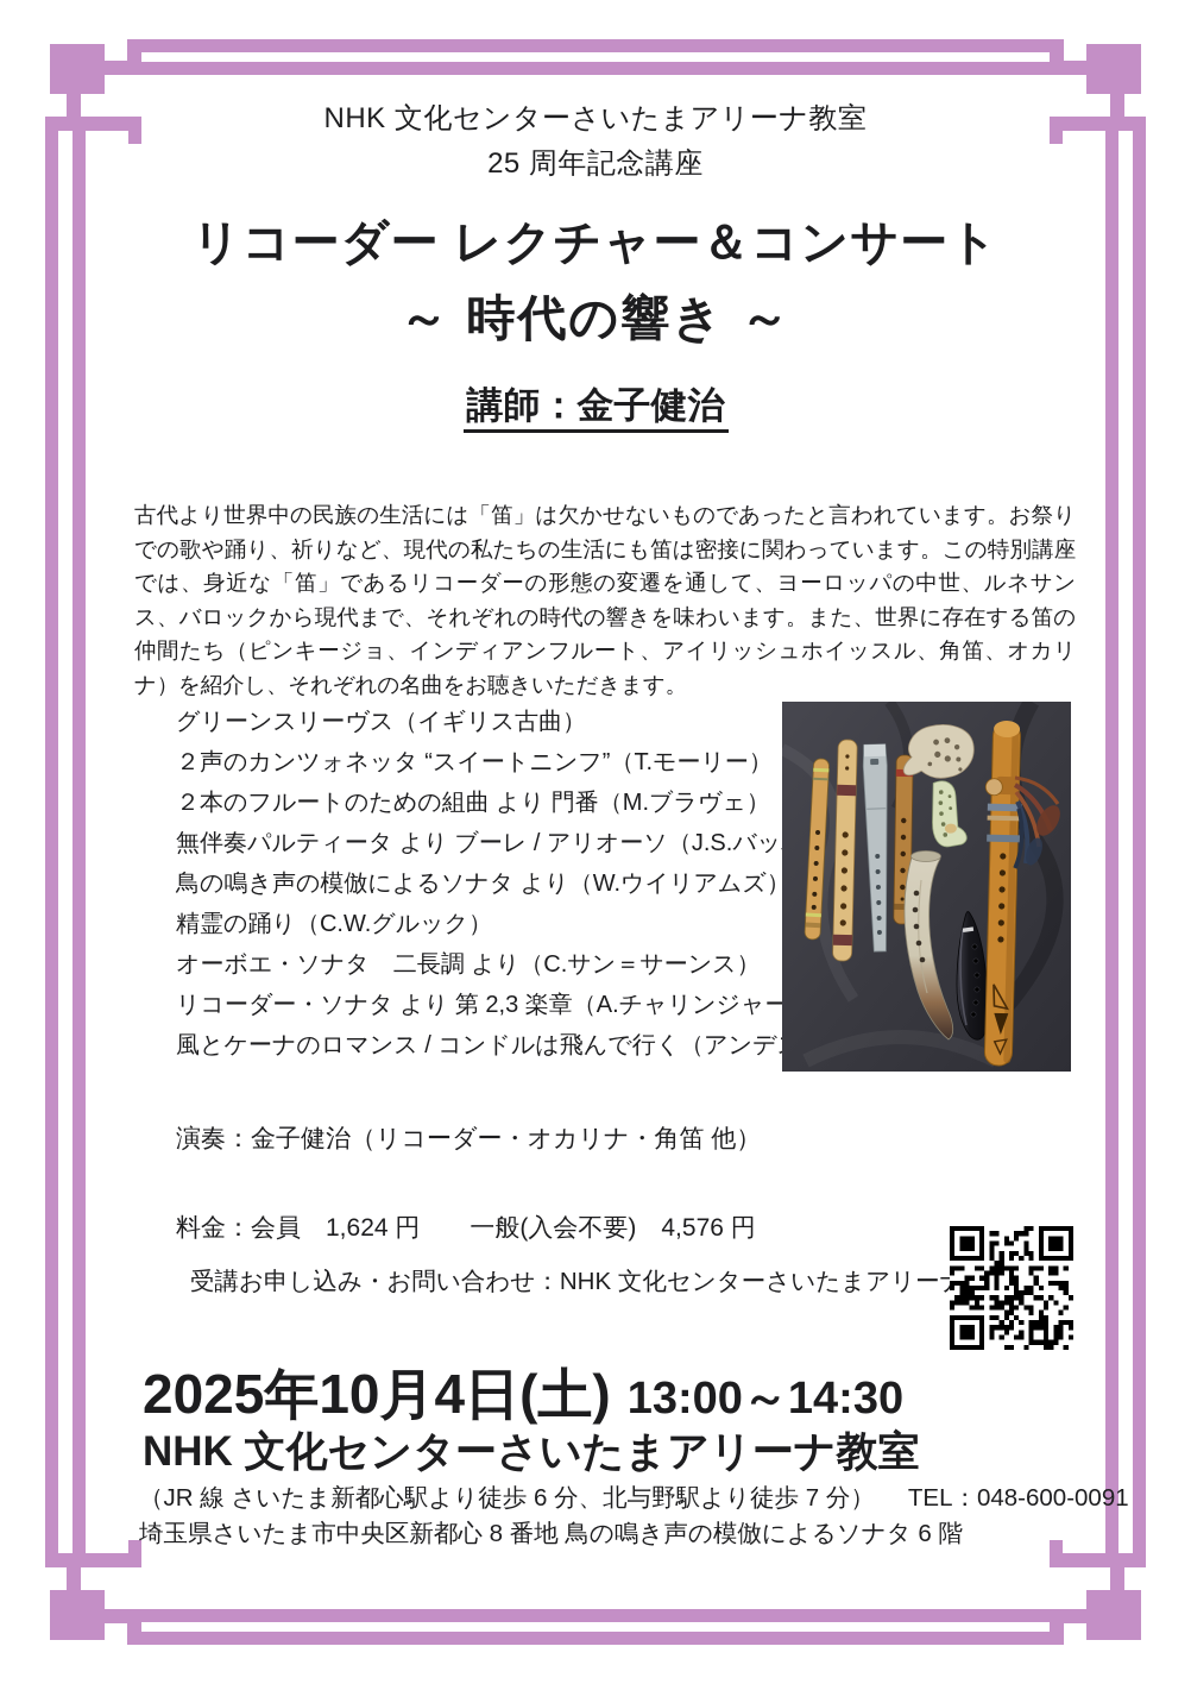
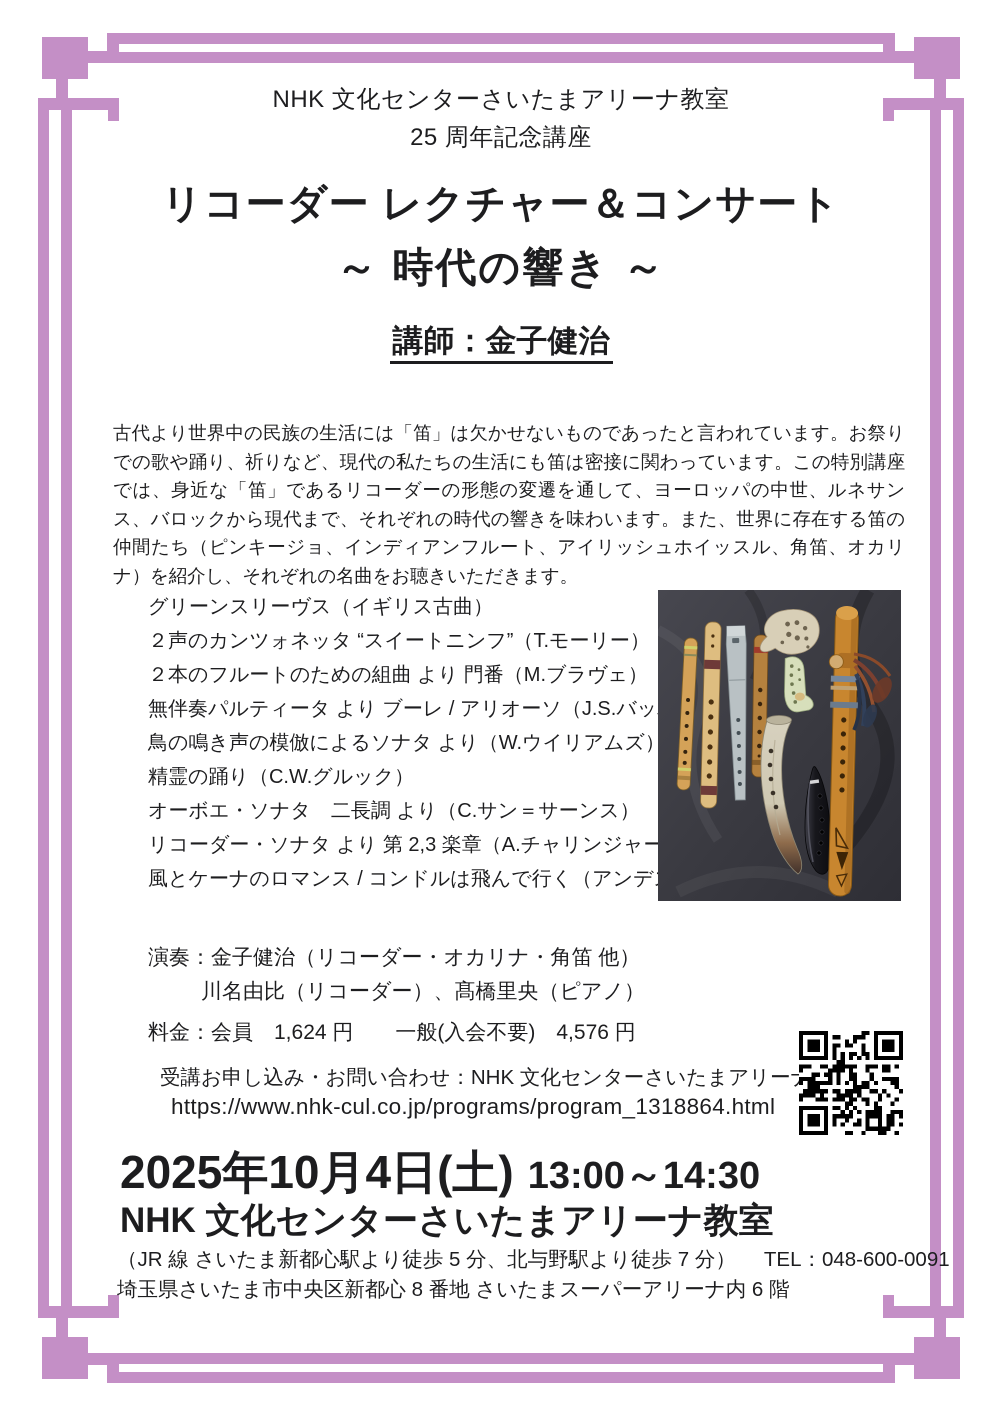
  NHK 文化センターさいたまアリーナ教室
  25 周年記念講座
  リコーダー レクチャー＆コンサート
  ～ 時代の響き ～
  講師：金子健治
  古代より世界中の民族の生活には「笛」は欠かせないものであったと言われています。お祭りでの歌や踊り、祈りなど、現代の私たちの生活にも笛は密接に関わっています。この特別講座では、身近な「笛」であるリコーダーの形態の変遷を通して、ヨーロッパの中世、ルネサンス、バロックから現代まで、それぞれの時代の響きを味わいます。また、世界に存在する笛の仲間たち（ピンキージョ、インディアンフルート、アイリッシュホイッスル、角笛、オカリナ）を紹介し、それぞれの名曲をお聴きいただきます。
  グリーンスリーヴス（イギリス古曲）
  ２声のカンツォネッタ “スイートニンフ”（T.モーリー）
  ２本のフルートのための組曲 より 門番（M.ブラヴェ）
  無伴奏パルティータ より ブーレ / アリオーソ（J.S.バッ
  鳥の鳴き声の模倣によるソナタ より（W.ウイリアムズ）
  精霊の踊り（C.W.グルック）
  オーボエ・ソナタ 二長調 より（C.サン＝サーンス）
  リコーダー・ソナタ より 第 2,3 楽章（A.チャリンジャー
  風とケーナのロマンス / コンドルは飛んで行く（アンデ
  演奏：金子健治（リコーダー・オカリナ・角笛 他）
+ 川名由比（リコーダー）、髙橋里央（ピアノ）
  料金：会員 1,624 円 一般(入会不要) 4,576 円
  受講お申し込み・お問い合わせ：NHK 文化センターさいたまアリー
+ https://www.nhk-cul.co.jp/programs/program_1318864.html
  2025年10月4日(土)
  13:00～14:30
  NHK 文化センターさいたまアリーナ教室
- （JR 線 さいたま新都心駅より徒歩 6 分、北与野駅より徒歩 7 分）
+ （JR 線 さいたま新都心駅より徒歩 5 分、北与野駅より徒歩 7 分）
  TEL：048-600-0091
- 埼玉県さいたま市中央区新都心 8 番地 鳥の鳴き声の模倣によるソナタ 6 階
+ 埼玉県さいたま市中央区新都心 8 番地 さいたまスーパーアリーナ内 6 階
